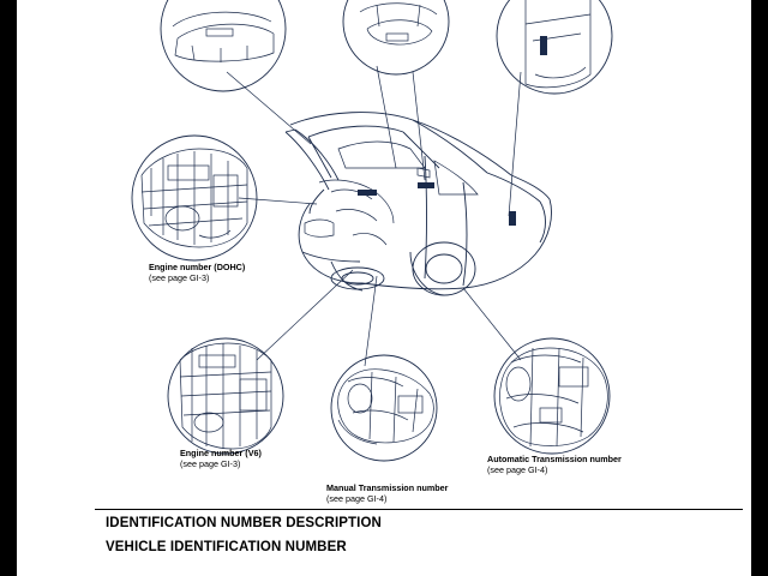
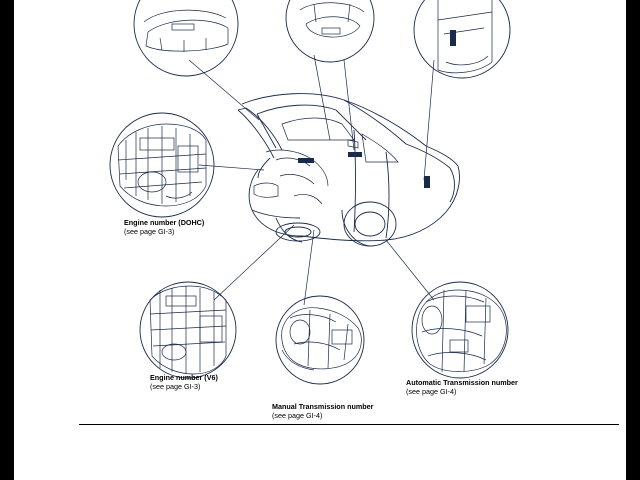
  Engine number (DOHC)
  (see page GI-3)
  Engine number (V6)
  (see page GI-3)
  Manual Transmission number
  (see page GI-4)
  Automatic Transmission number
  (see page GI-4)
- IDENTIFICATION NUMBER DESCRIPTION
- VEHICLE IDENTIFICATION NUMBER
